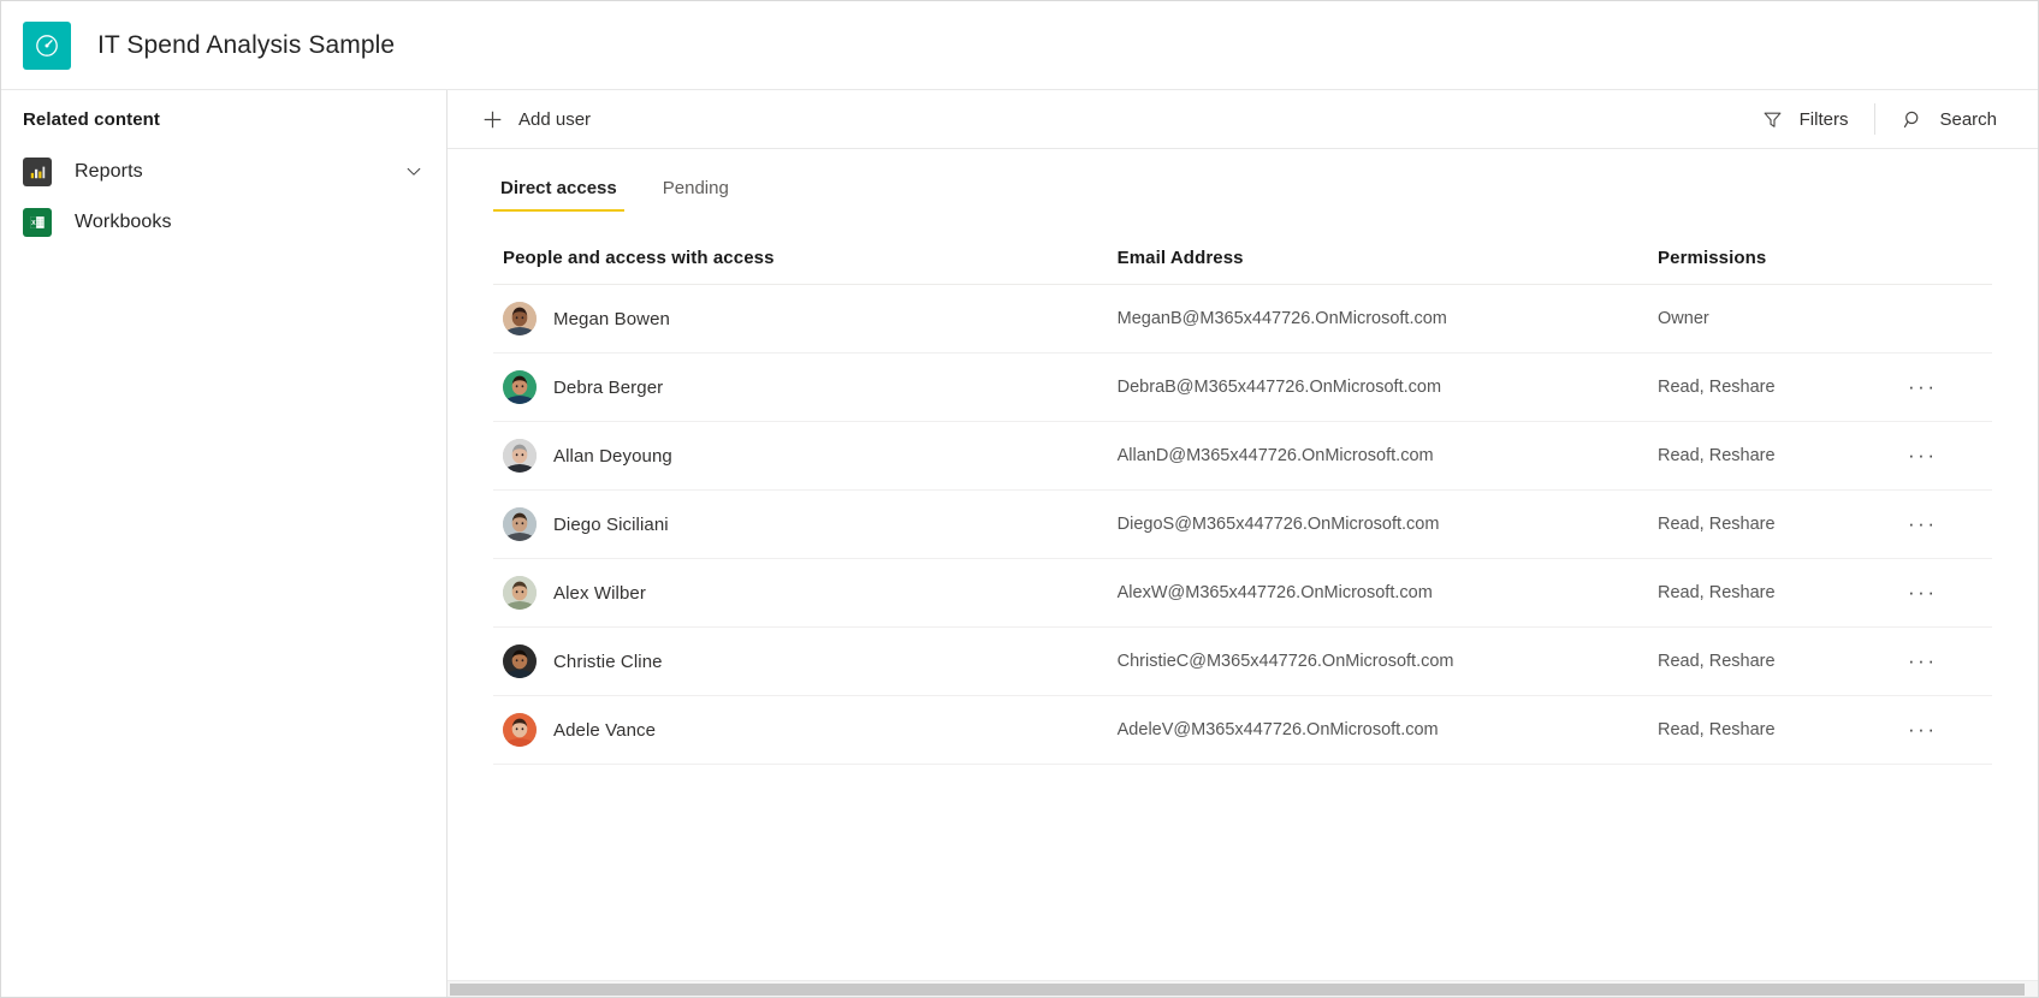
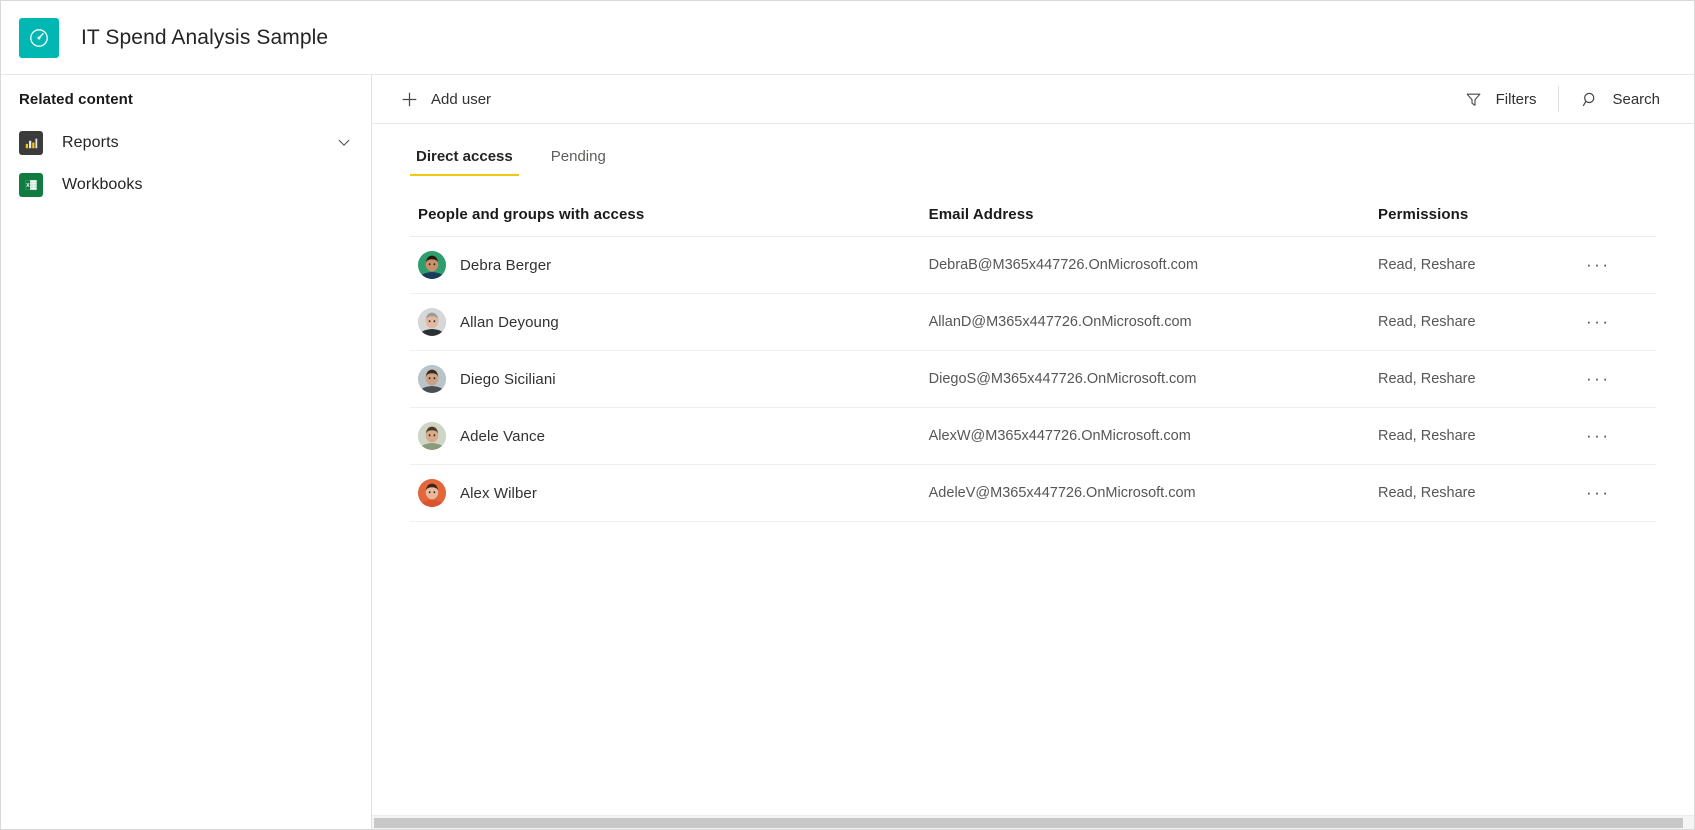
  IT Spend Analysis Sample
  Related content
  Reports
  Workbooks
  Add user
  Filters
  Search
  Direct access
  Pending
- People and access with access	Email Address	Permissions
+ People and groups with access	Email Address	Permissions
- Megan Bowen	MeganB@M365x447726.OnMicrosoft.com	Owner
  Debra Berger	DebraB@M365x447726.OnMicrosoft.com	Read, Reshare	···
  Allan Deyoung	AllanD@M365x447726.OnMicrosoft.com	Read, Reshare	···
  Diego Siciliani	DiegoS@M365x447726.OnMicrosoft.com	Read, Reshare	···
- Alex Wilber	AlexW@M365x447726.OnMicrosoft.com	Read, Reshare	···
+ Adele Vance	AlexW@M365x447726.OnMicrosoft.com	Read, Reshare	···
- Christie Cline	ChristieC@M365x447726.OnMicrosoft.com	Read, Reshare	···
- Adele Vance	AdeleV@M365x447726.OnMicrosoft.com	Read, Reshare	···
+ Alex Wilber	AdeleV@M365x447726.OnMicrosoft.com	Read, Reshare	···
